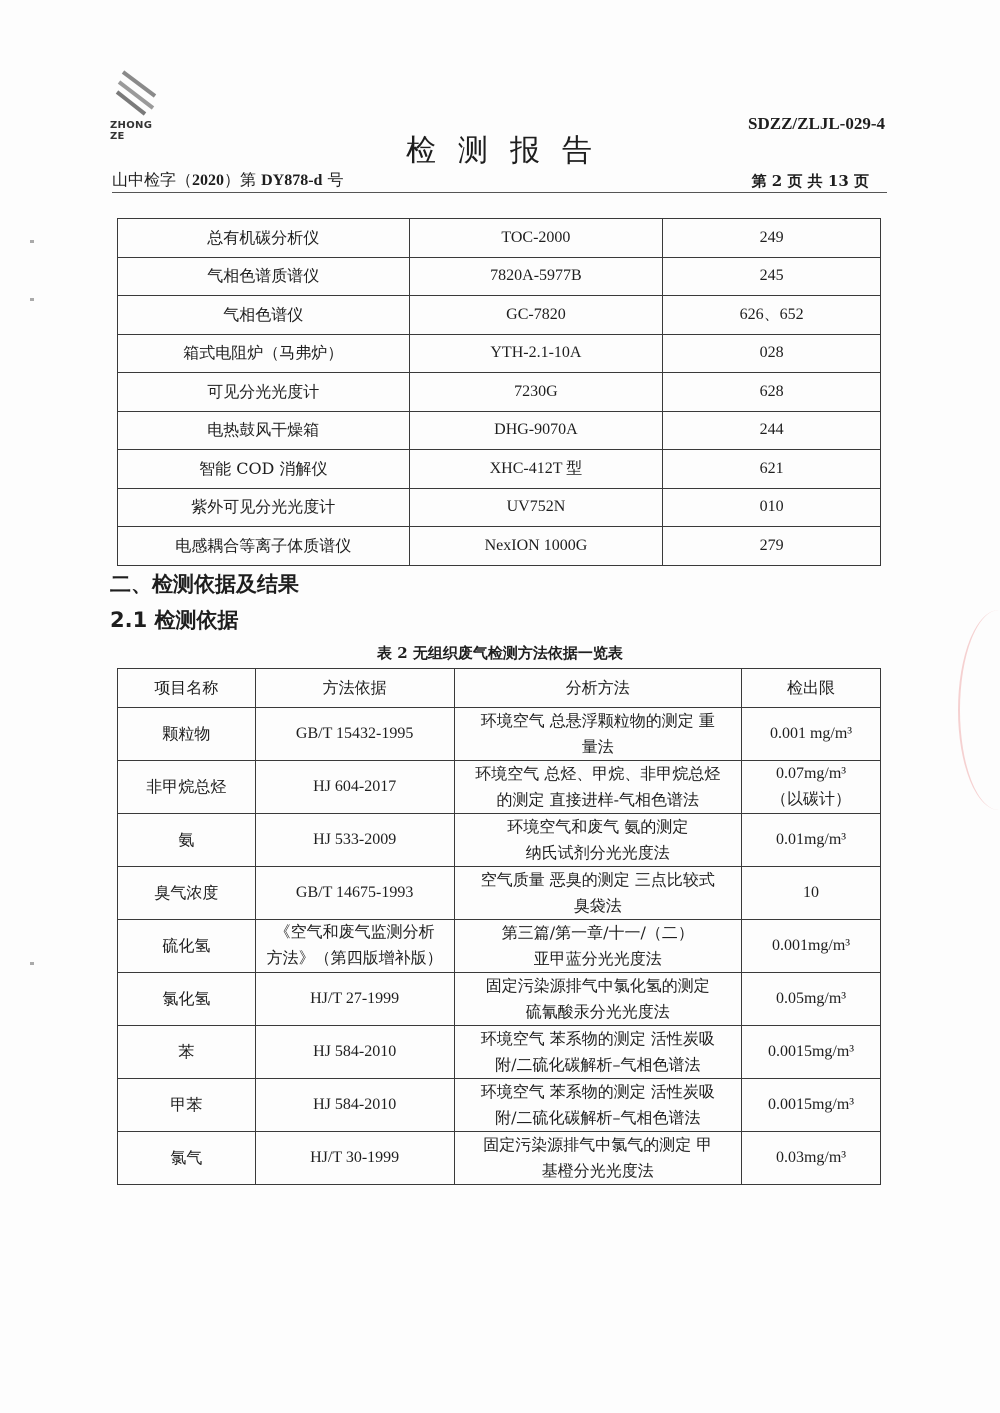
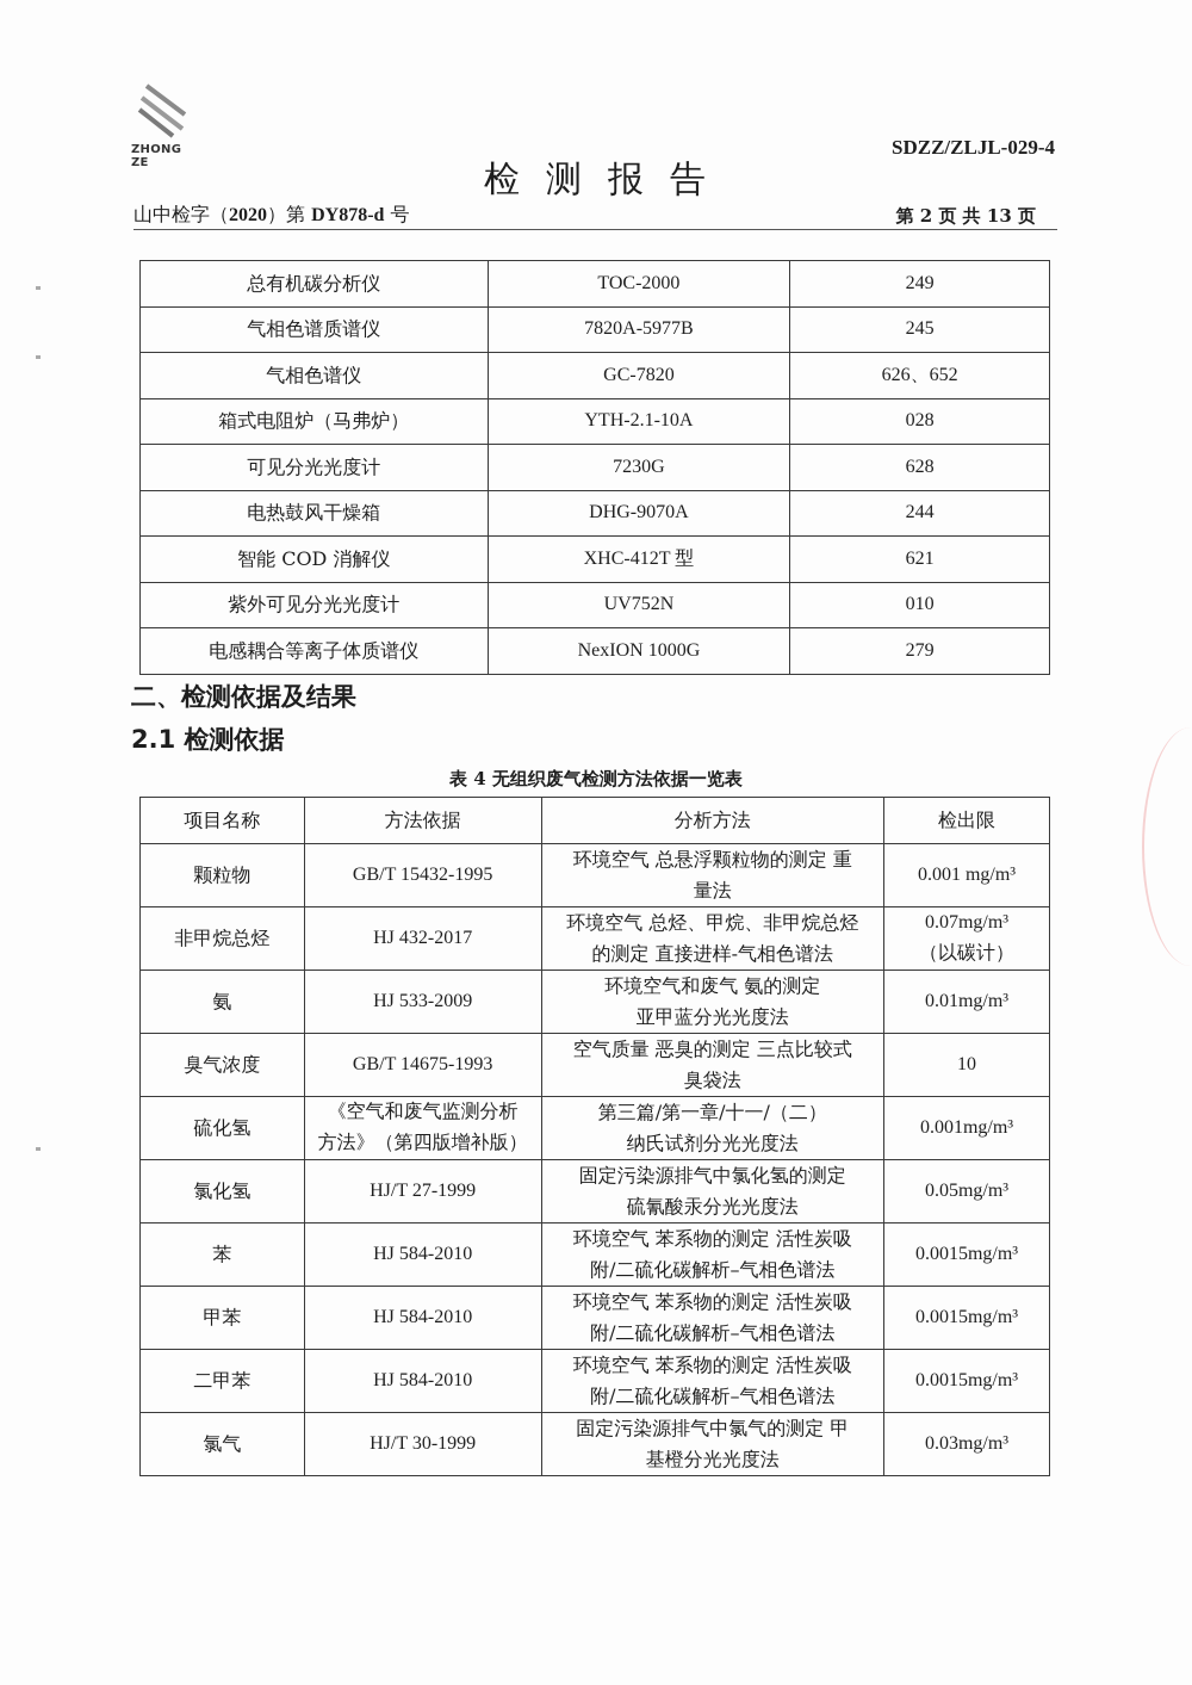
  ZHONG ZE
  SDZZ/ZLJL-029-4
  检测报告
  山中检字（2020）第 DY878-d 号
  第 2 页 共 13 页
  总有机碳分析仪	TOC-2000	249
  气相色谱质谱仪	7820A-5977B	245
  气相色谱仪	GC-7820	626、652
  箱式电阻炉（马弗炉）	YTH-2.1-10A	028
  可见分光光度计	7230G	628
  电热鼓风干燥箱	DHG-9070A	244
  智能 COD 消解仪	XHC-412T 型	621
  紫外可见分光光度计	UV752N	010
  电感耦合等离子体质谱仪	NexION 1000G	279
  二、检测依据及结果
  2.1 检测依据
- 表 2 无组织废气检测方法依据一览表
+ 表 4 无组织废气检测方法依据一览表
  项目名称	方法依据	分析方法	检出限
  颗粒物	GB/T 15432-1995	环境空气 总悬浮颗粒物的测定 重量法	0.001 mg/m³
- 非甲烷总烃	HJ 604-2017	环境空气 总烃、甲烷、非甲烷总烃的测定 直接进样-气相色谱法	0.07mg/m³（以碳计）
+ 非甲烷总烃	HJ 432-2017	环境空气 总烃、甲烷、非甲烷总烃的测定 直接进样-气相色谱法	0.07mg/m³（以碳计）
- 氨	HJ 533-2009	环境空气和废气 氨的测定纳氏试剂分光光度法	0.01mg/m³
+ 氨	HJ 533-2009	环境空气和废气 氨的测定亚甲蓝分光光度法	0.01mg/m³
  臭气浓度	GB/T 14675-1993	空气质量 恶臭的测定 三点比较式臭袋法	10
- 硫化氢	《空气和废气监测分析方法》（第四版增补版）	第三篇/第一章/十一/（二）亚甲蓝分光光度法	0.001mg/m³
+ 硫化氢	《空气和废气监测分析方法》（第四版增补版）	第三篇/第一章/十一/（二）纳氏试剂分光光度法	0.001mg/m³
  氯化氢	HJ/T 27-1999	固定污染源排气中氯化氢的测定硫氰酸汞分光光度法	0.05mg/m³
  苯	HJ 584-2010	环境空气 苯系物的测定 活性炭吸附/二硫化碳解析–气相色谱法	0.0015mg/m³
  甲苯	HJ 584-2010	环境空气 苯系物的测定 活性炭吸附/二硫化碳解析–气相色谱法	0.0015mg/m³
+ 二甲苯	HJ 584-2010	环境空气 苯系物的测定 活性炭吸附/二硫化碳解析–气相色谱法	0.0015mg/m³
  氯气	HJ/T 30-1999	固定污染源排气中氯气的测定 甲基橙分光光度法	0.03mg/m³
